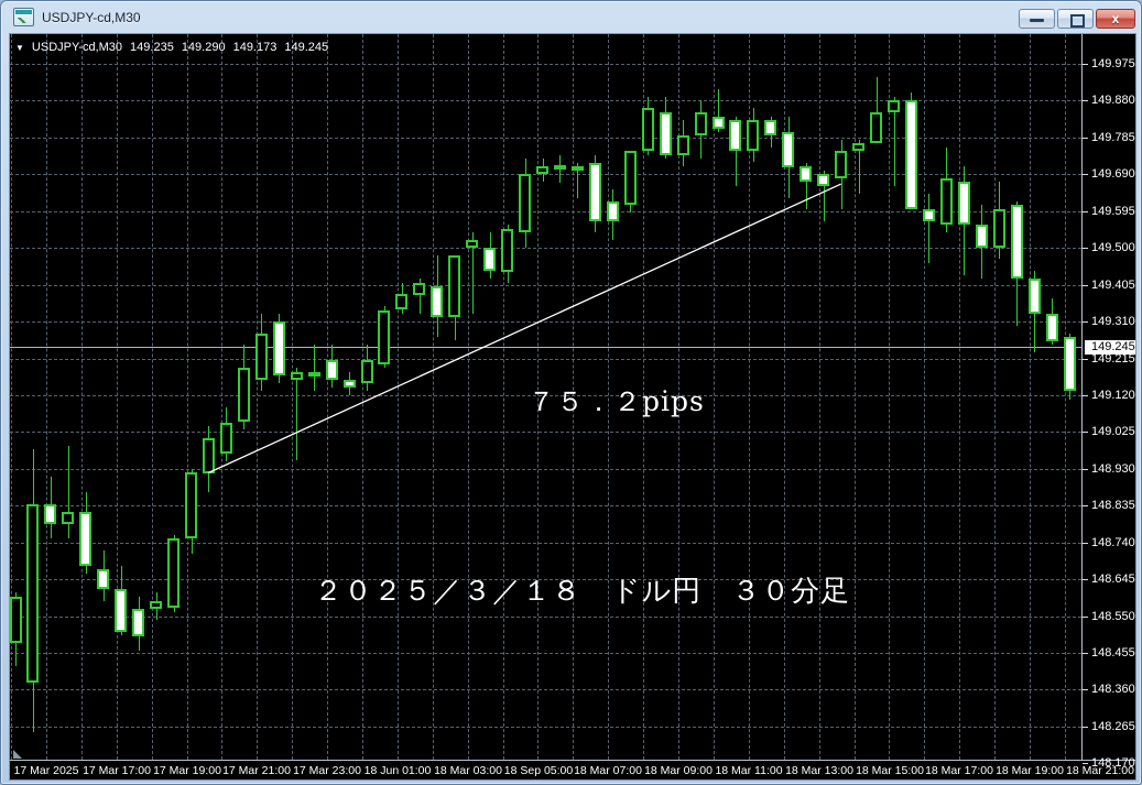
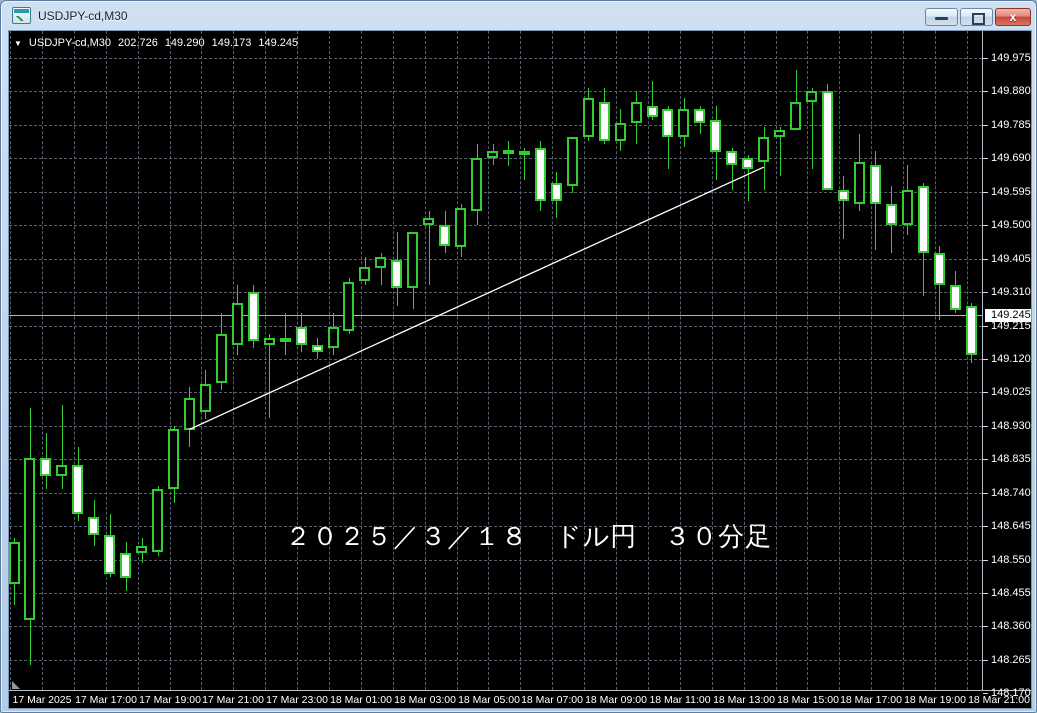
  USDJPY-cd,M30
  x
  ▼
  USDJPY-cd,M30
- 149.235
+ 202.726
  149.290
  149.173
  149.245
- ７５．２pips
  ２０２５／３／１８ ドル円 ３０分足
  149.975
  149.880
  149.785
  149.690
  149.595
  149.500
  149.405
  149.310
  149.215
  149.120
  149.025
  148.930
  148.835
  148.740
  148.645
  148.550
  148.455
  148.360
  148.265
  148.170
  149.245
  17 Mar 2025
  17 Mar 17:00
  17 Mar 19:00
  17 Mar 21:00
  17 Mar 23:00
- 18 Jun 01:00
+ 18 Mar 01:00
  18 Mar 03:00
- 18 Sep 05:00
+ 18 Mar 05:00
  18 Mar 07:00
  18 Mar 09:00
  18 Mar 11:00
  18 Mar 13:00
  18 Mar 15:00
  18 Mar 17:00
  18 Mar 19:00
  18 Mar 21:00
